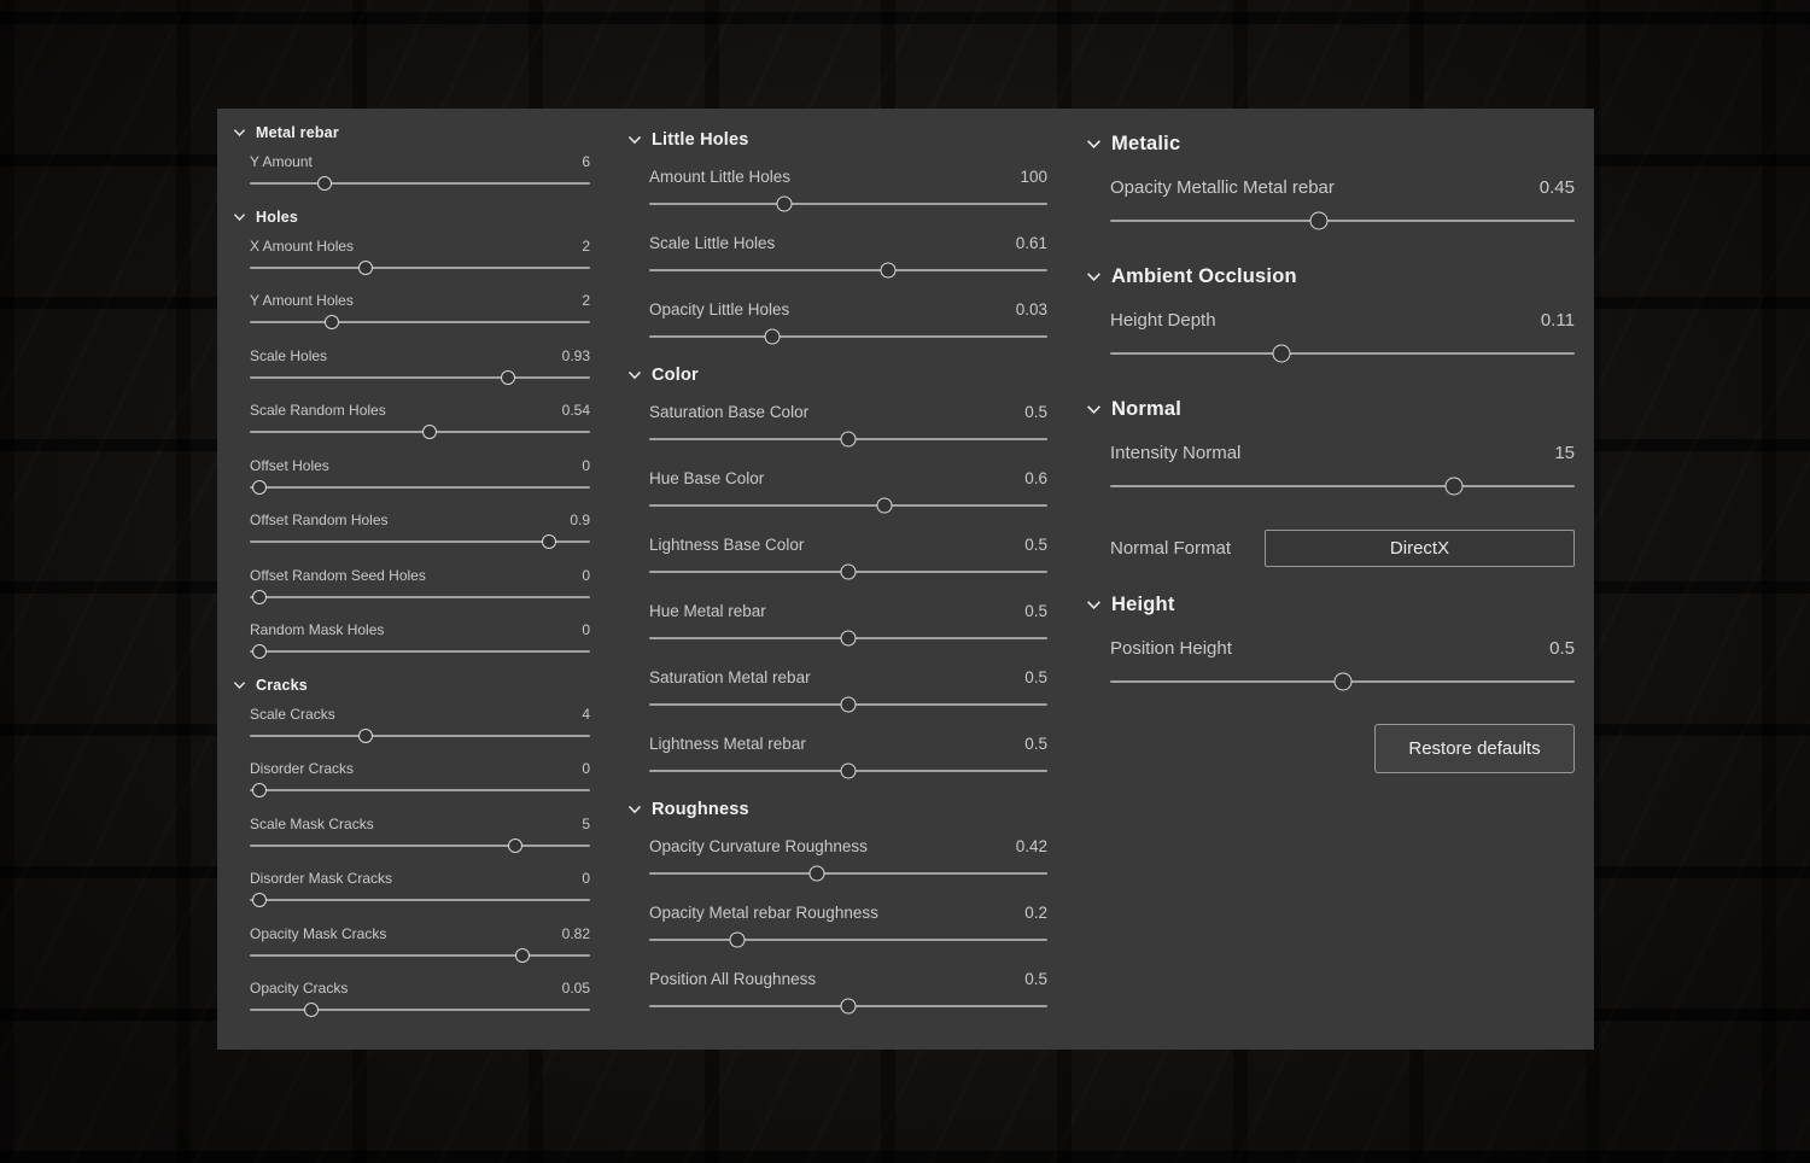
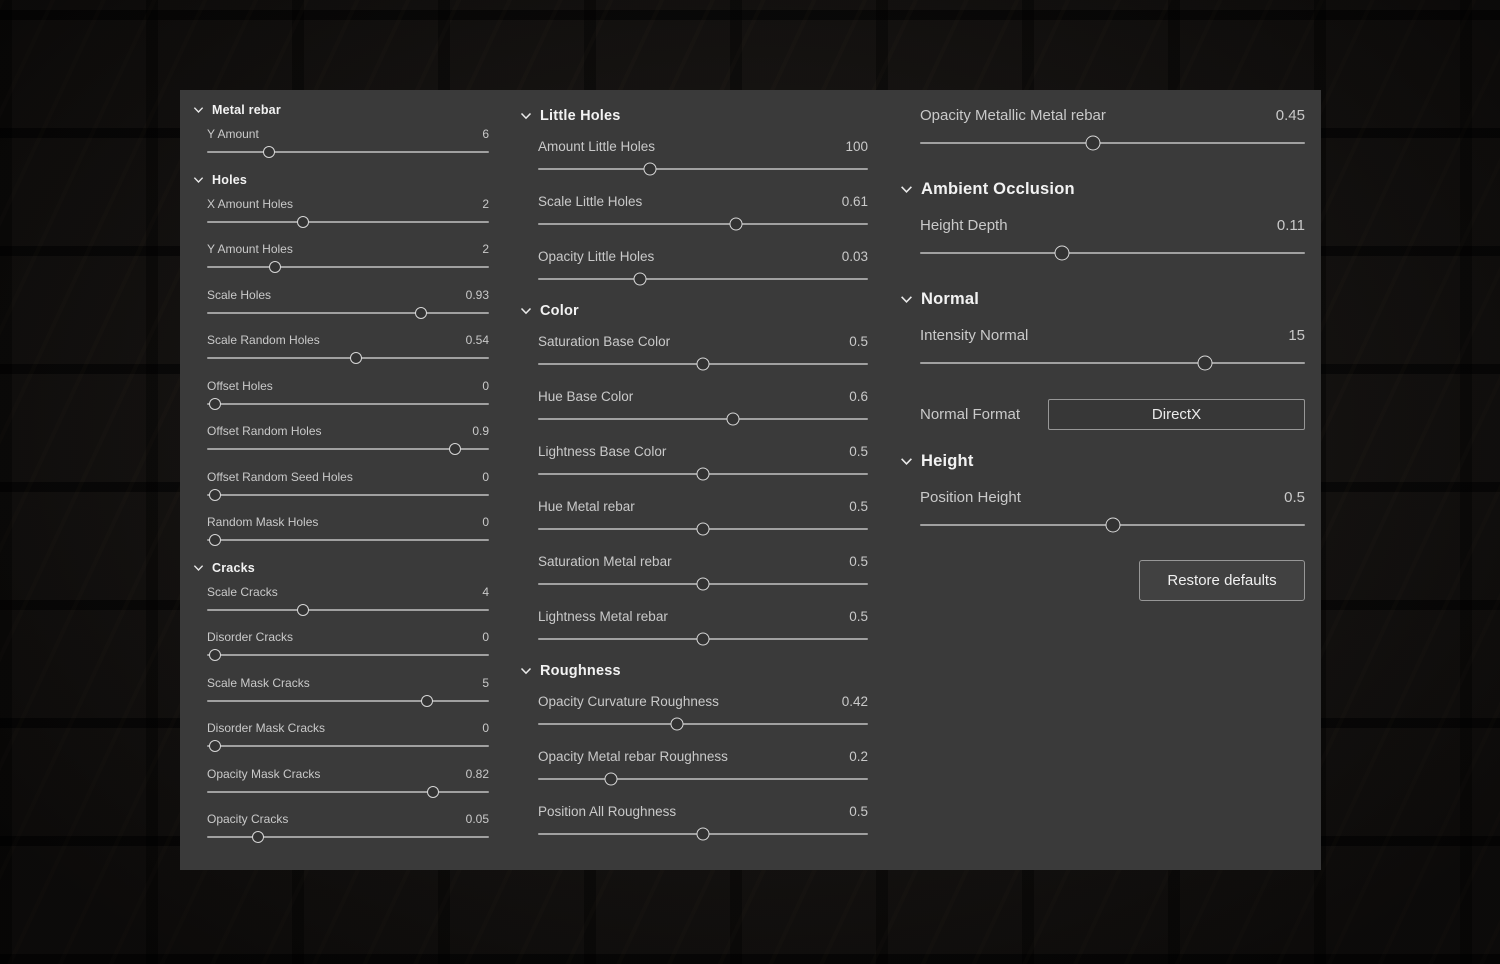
  Metal rebar
  Y Amount
  6
  Holes
  X Amount Holes
  2
  Y Amount Holes
  2
  Scale Holes
  0.93
  Scale Random Holes
  0.54
  Offset Holes
  0
  Offset Random Holes
  0.9
  Offset Random Seed Holes
  0
  Random Mask Holes
  0
  Cracks
  Scale Cracks
  4
  Disorder Cracks
  0
  Scale Mask Cracks
  5
  Disorder Mask Cracks
  0
  Opacity Mask Cracks
  0.82
  Opacity Cracks
  0.05
  Little Holes
  Amount Little Holes
  100
  Scale Little Holes
  0.61
  Opacity Little Holes
  0.03
  Color
  Saturation Base Color
  0.5
  Hue Base Color
  0.6
  Lightness Base Color
  0.5
  Hue Metal rebar
  0.5
  Saturation Metal rebar
  0.5
  Lightness Metal rebar
  0.5
  Roughness
  Opacity Curvature Roughness
  0.42
  Opacity Metal rebar Roughness
  0.2
  Position All Roughness
  0.5
- Metalic
  Opacity Metallic Metal rebar
  0.45
  Ambient Occlusion
  Height Depth
  0.11
  Normal
  Intensity Normal
  15
  Normal Format
  DirectX
  Height
  Position Height
  0.5
  Restore defaults
